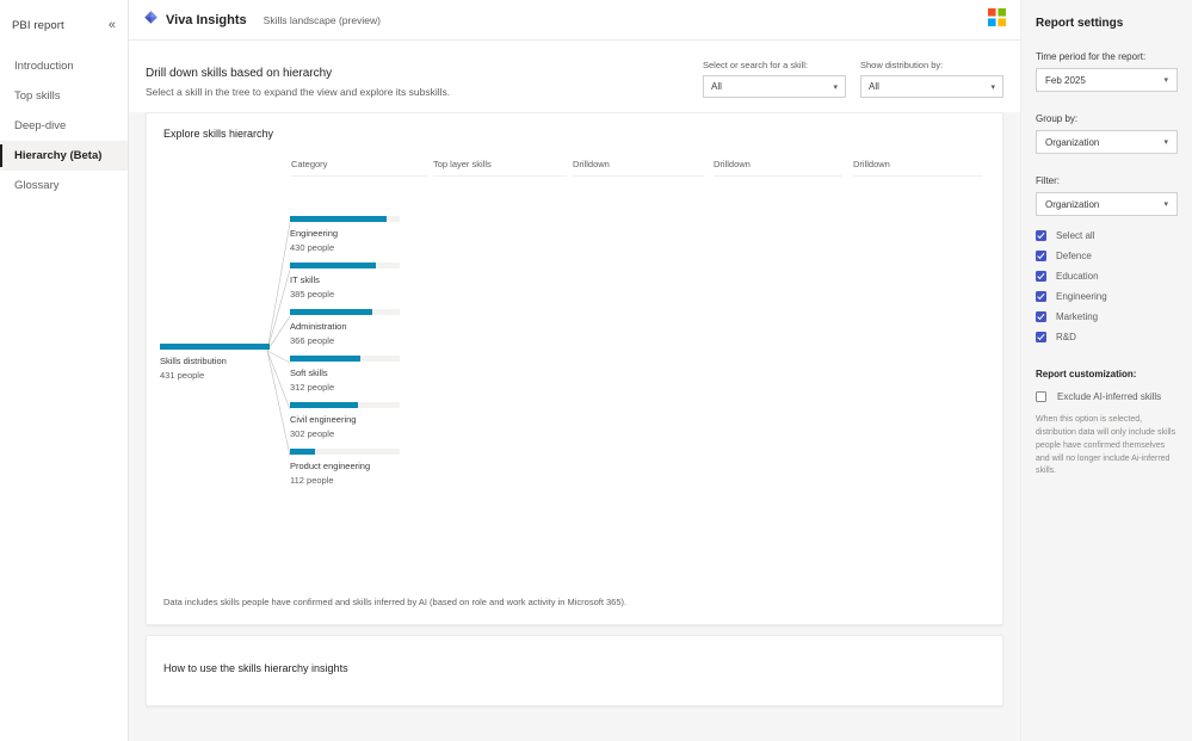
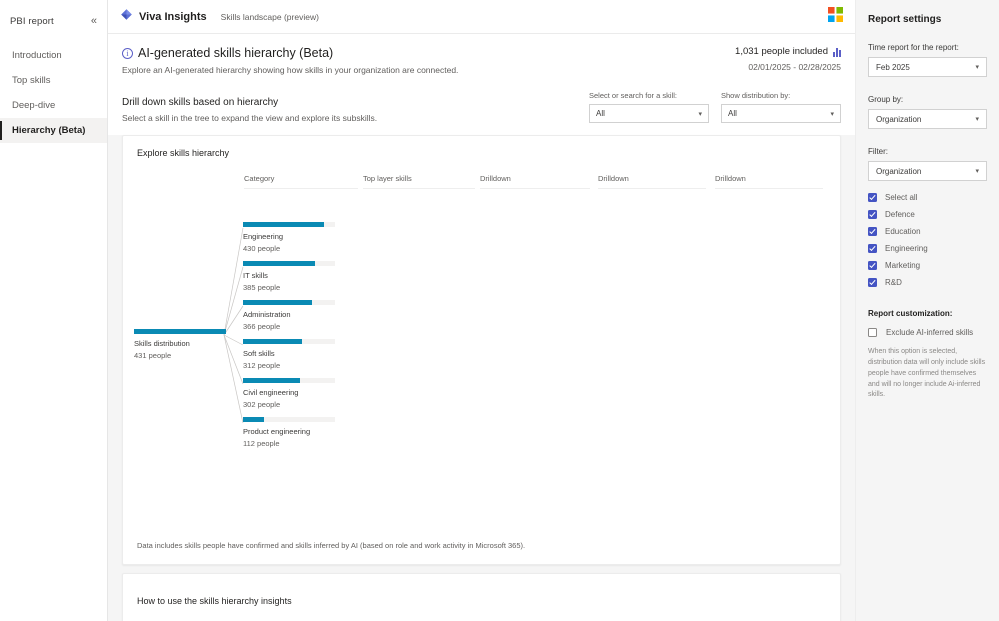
  PBI report
  «
  Introduction
  Top skills
  Deep-dive
  Hierarchy (Beta)
- Glossary
  Viva Insights
  Skills landscape (preview)
+ i
+ AI-generated skills hierarchy (Beta)
+ Explore an AI-generated hierarchy showing how skills in your organization are connected.
+ 1,031 people included
+ 02/01/2025 - 02/28/2025
  Drill down skills based on hierarchy
  Select a skill in the tree to expand the view and explore its subskills.
  Select or search for a skill:
  All
  Show distribution by:
  All
  Explore skills hierarchy
  Category
  Top layer skills
  Drilldown
  Drilldown
  Drilldown
  Skills distribution
  431 people
  Engineering
  430 people
  IT skills
  385 people
  Administration
  366 people
  Soft skills
  312 people
  Civil engineering
  302 people
  Product engineering
  112 people
  Data includes skills people have confirmed and skills inferred by AI (based on role and work activity in Microsoft 365).
  How to use the skills hierarchy insights
  Report settings
- Time period for the report:
+ Time report for the report:
  Feb 2025
  Group by:
  Organization
  Filter:
  Organization
  Select all
  Defence
  Education
  Engineering
  Marketing
  R&D
  Report customization:
  Exclude AI-inferred skills
